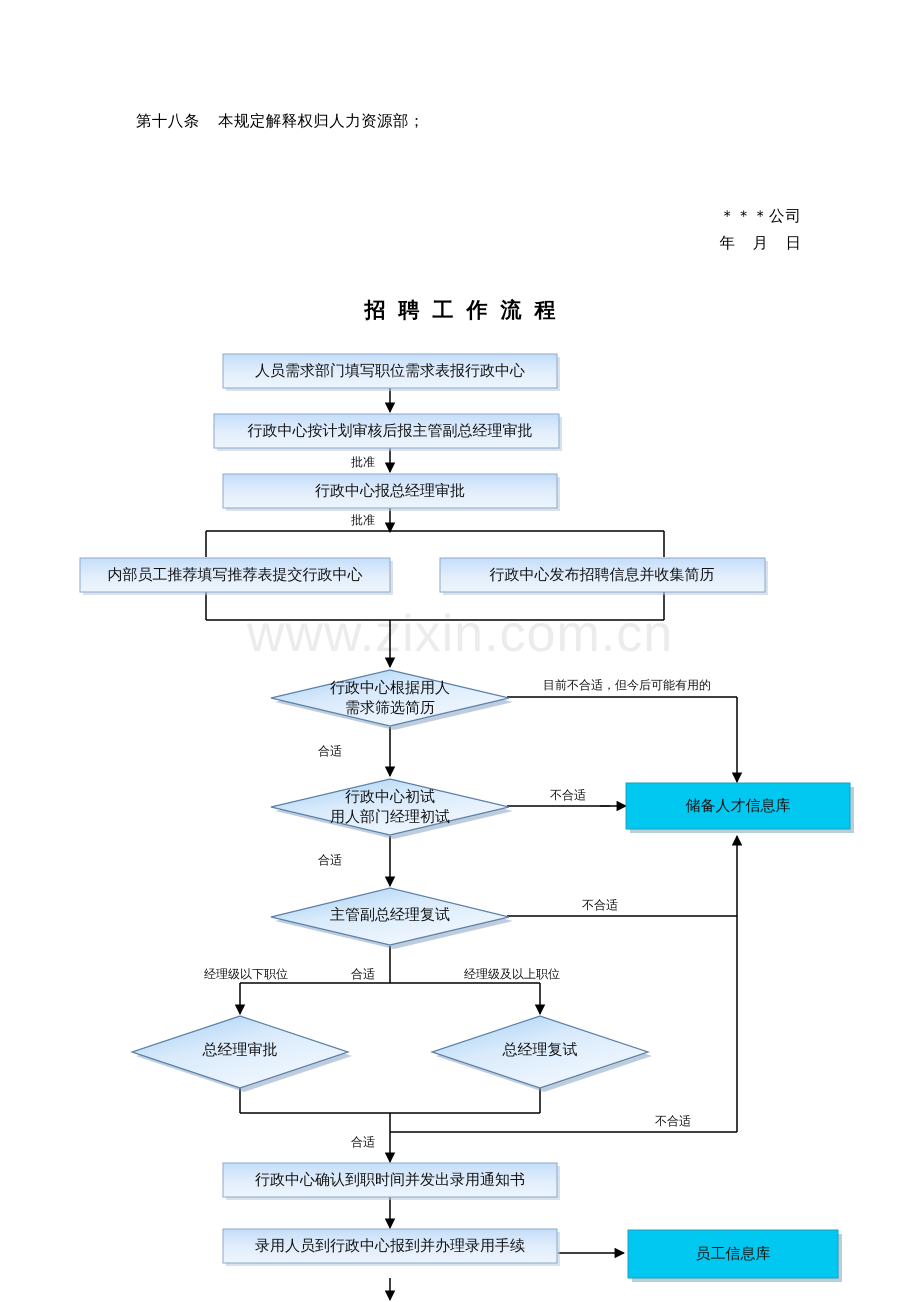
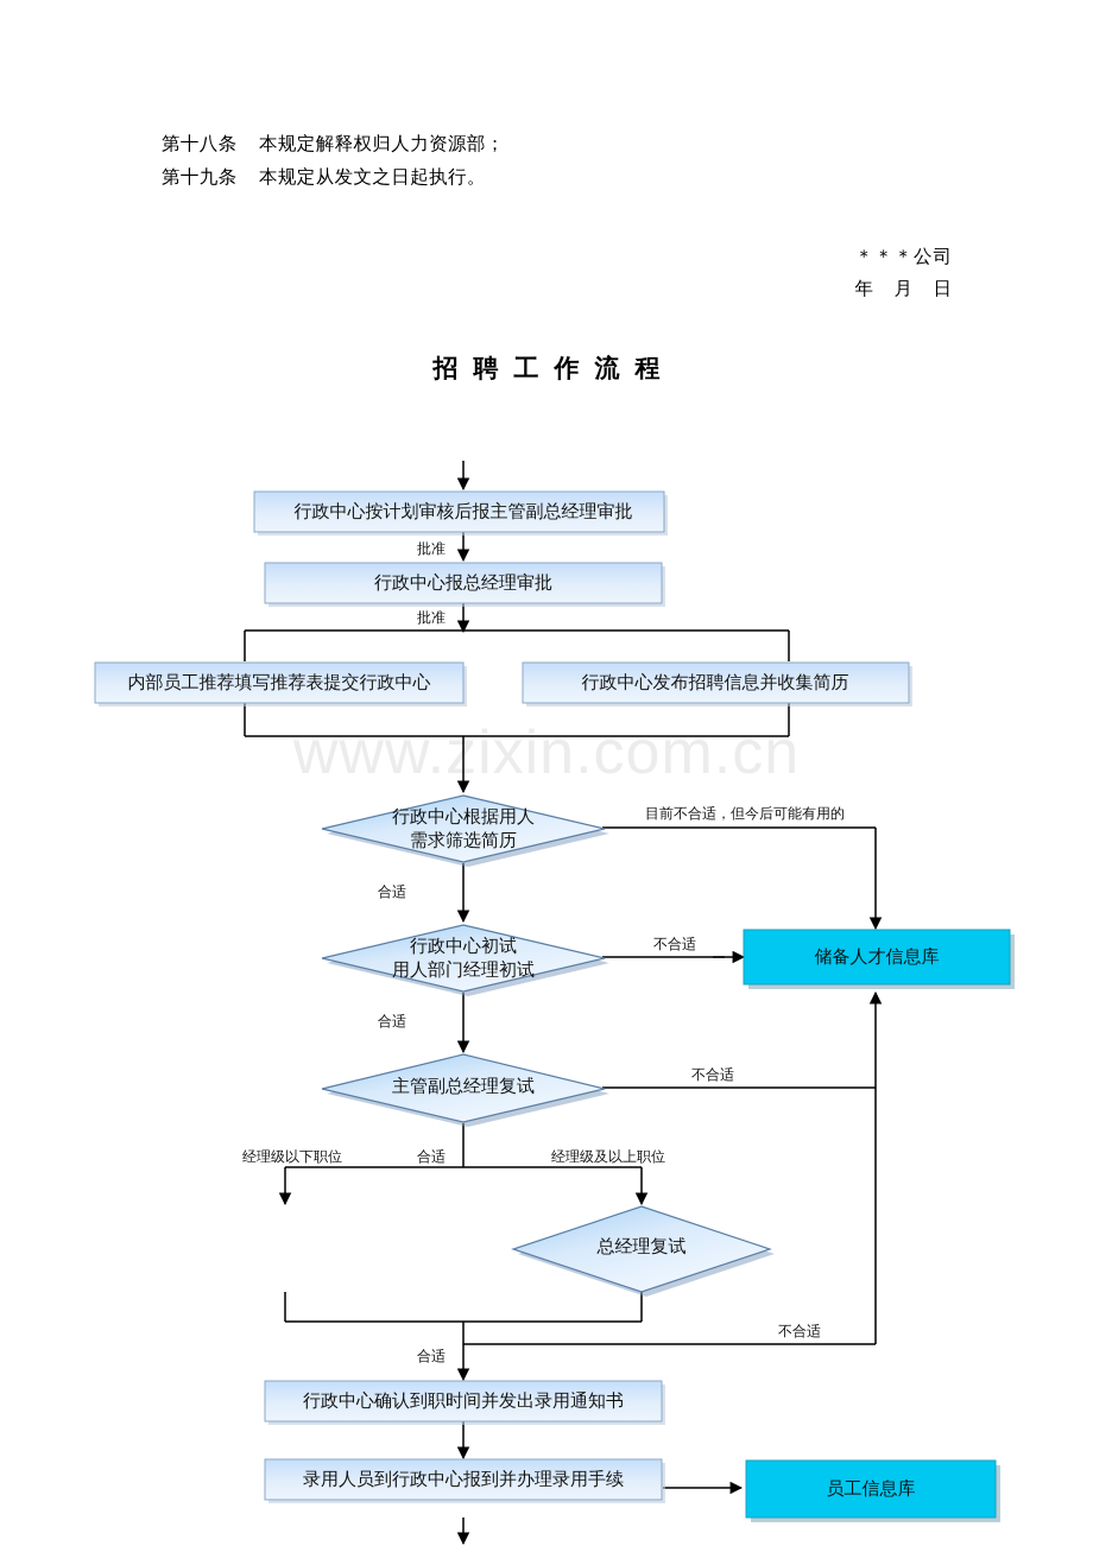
  第十八条 本规定解释权归人力资源部；
+ 第十九条 本规定从发文之日起执行。
  ＊＊＊公司
  年 月 日
  招聘工作流程
  www.zixin.com.cn
- 人员需求部门填写职位需求表报行政中心
  行政中心按计划审核后报主管副总经理审批
  行政中心报总经理审批
  内部员工推荐填写推荐表提交行政中心
  行政中心发布招聘信息并收集简历
  行政中心根据用人
  需求筛选简历
  行政中心初试
  用人部门经理初试
  主管副总经理复试
- 总经理审批
  总经理复试
  储备人才信息库
  行政中心确认到职时间并发出录用通知书
  录用人员到行政中心报到并办理录用手续
  员工信息库
  批准
  批准
  目前不合适，但今后可能有用的
  合适
  不合适
  合适
  不合适
  经理级以下职位
  合适
  经理级及以上职位
  不合适
  合适
